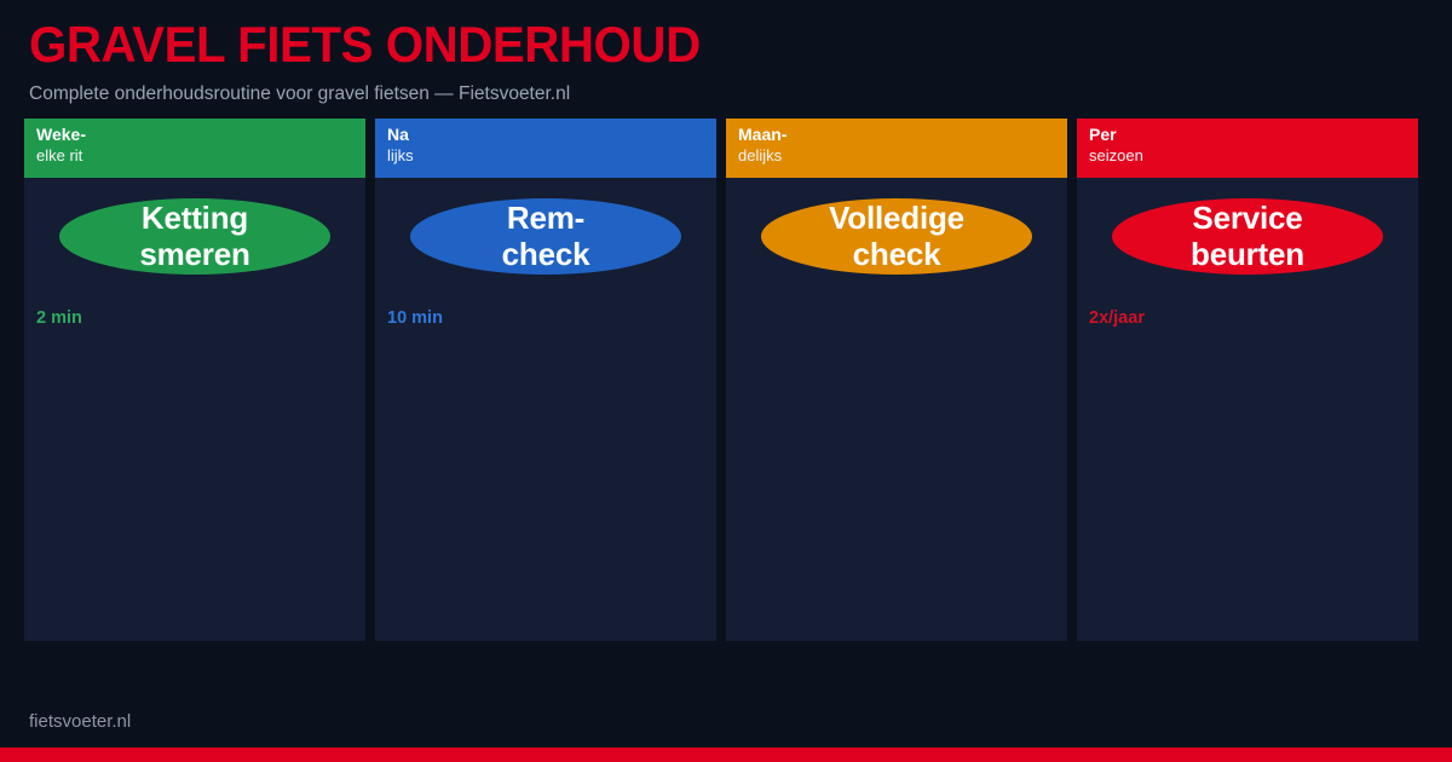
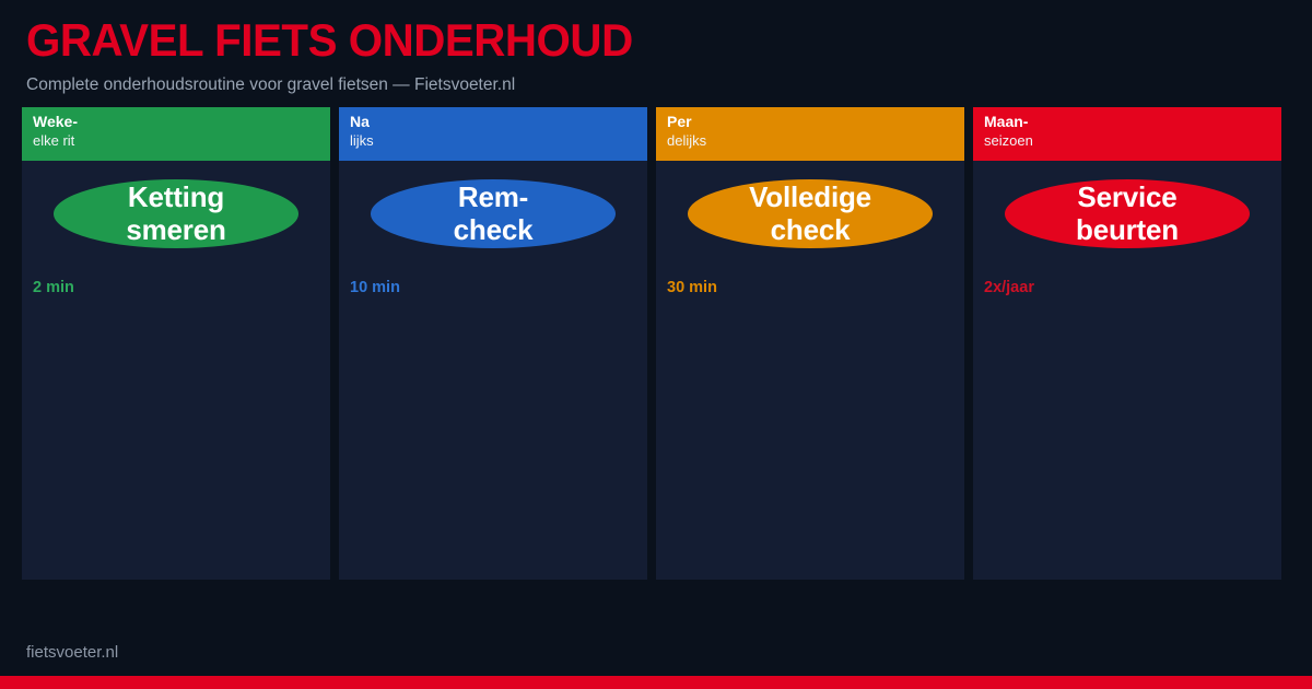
  GRAVEL FIETS ONDERHOUD
  Complete onderhoudsroutine voor gravel fietsen — Fietsvoeter.nl
  Weke-
  elke rit
  Ketting
  smeren
  2 min
  Na
  lijks
  Rem-
  check
  10 min
- Maan-
+ Per
  delijks
  Volledige
  check
+ 30 min
- Per
+ Maan-
  seizoen
  Service
  beurten
  2x/jaar
  fietsvoeter.nl
